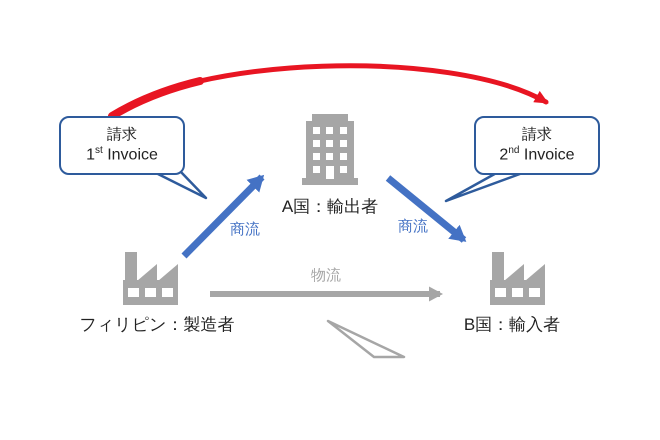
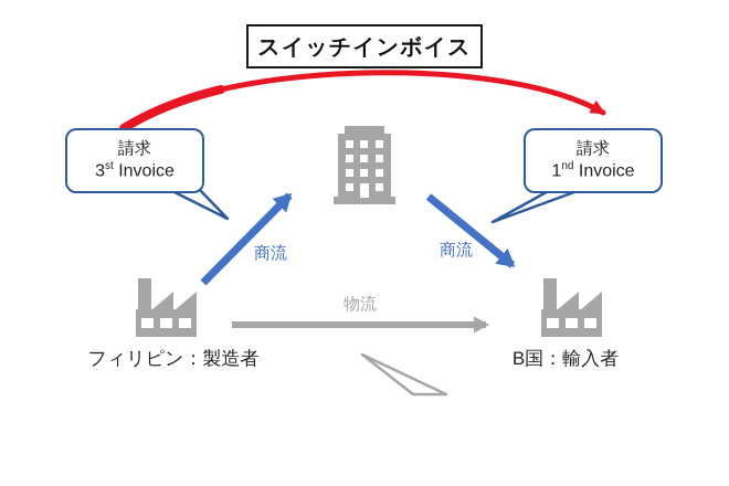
+ スイッチインボイス
  請求
- 1st Invoice
+ 3st Invoice
  請求
- 2nd Invoice
+ 1nd Invoice
- A国：輸出者
  フィリピン：製造者
  B国：輸入者
  商流
  商流
  物流
